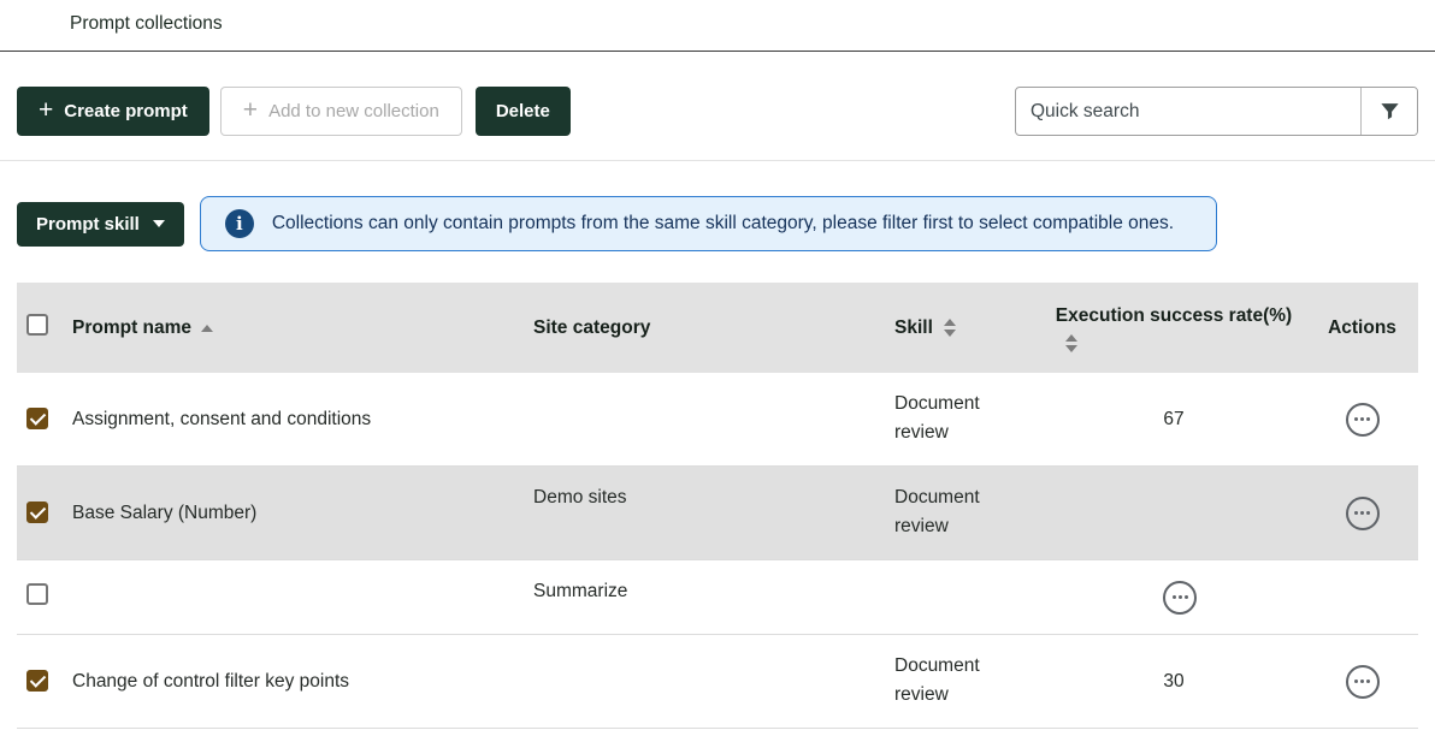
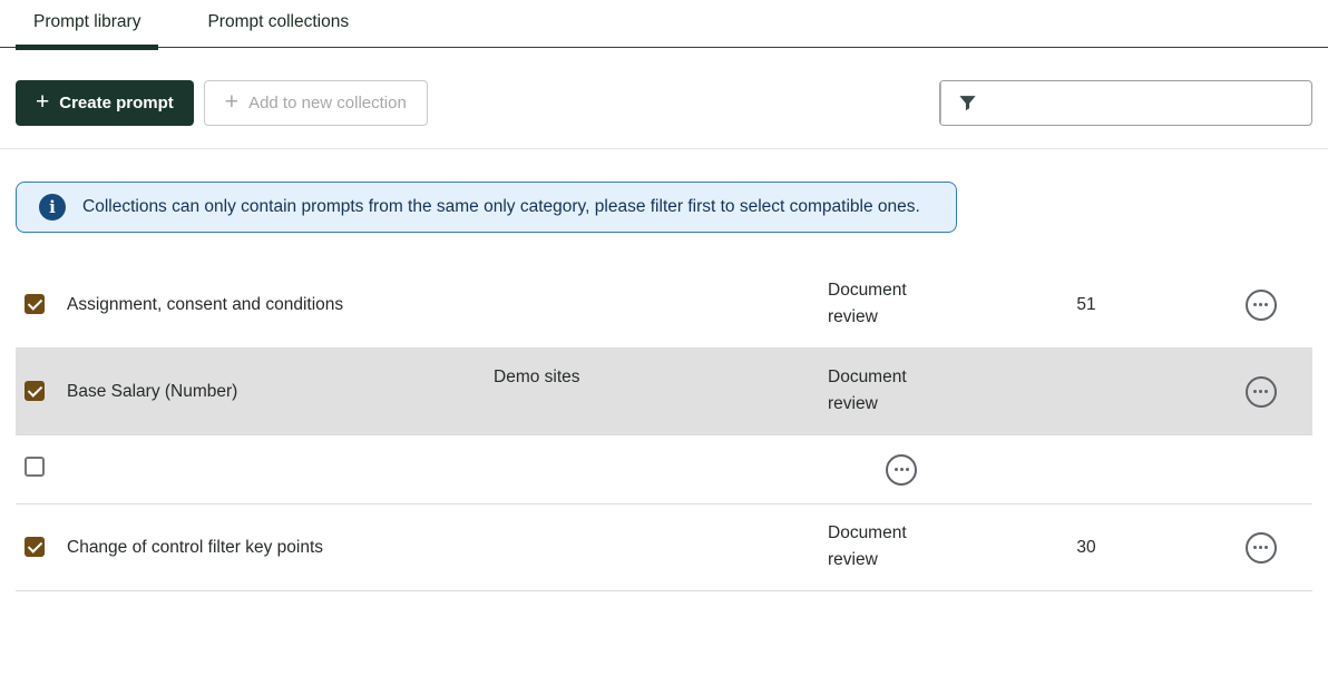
+ Prompt library
  Prompt collections
  +
  Create prompt
  +
  Add to new collection
- Delete
- Quick search
- Prompt skill
  i
- Collections can only contain prompts from the same skill category, please filter first to select compatible ones.
+ Collections can only contain prompts from the same only category, please filter first to select compatible ones.
- Prompt name
- Site category
- Skill
- Execution success rate(%)
- Actions
  Assignment, consent and conditions
  Document review
- 67
+ 51
  Base Salary (Number)
  Demo sites
  Document review
- Summarize
  Change of control filter key points
  Document review
  30
